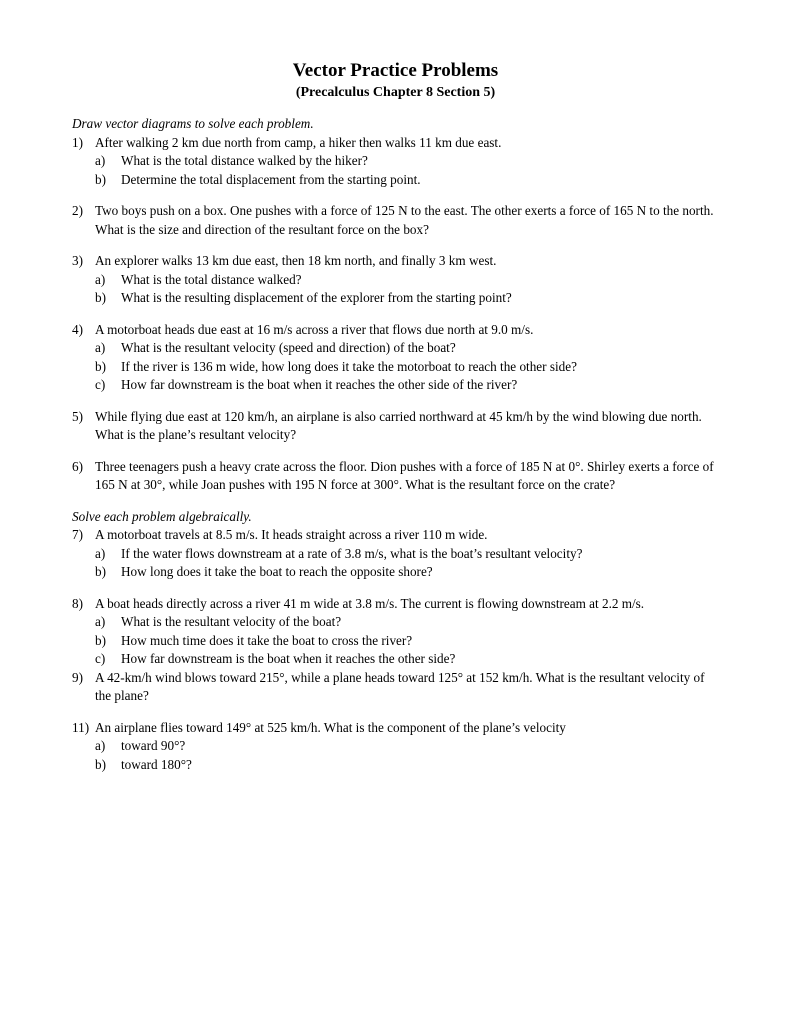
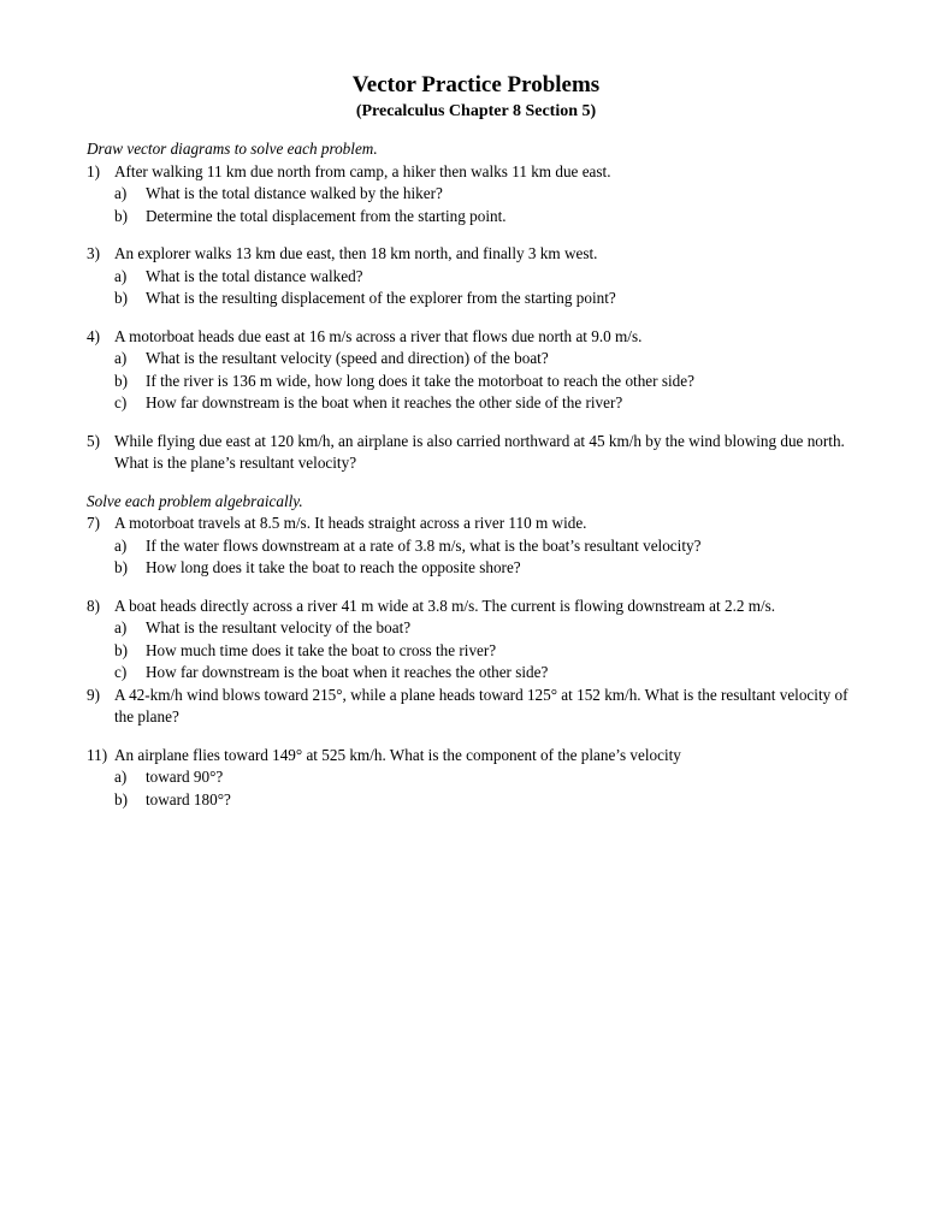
  Vector Practice Problems
  (Precalculus Chapter 8 Section 5)
  Draw vector diagrams to solve each problem.
  1)
- After walking 2 km due north from camp, a hiker then walks 11 km due east.
+ After walking 11 km due north from camp, a hiker then walks 11 km due east.
  a)
  What is the total distance walked by the hiker?
  b)
  Determine the total displacement from the starting point.
- 2)
- Two boys push on a box. One pushes with a force of 125 N to the east. The other exerts a force of 165 N to the north. What is the size and direction of the resultant force on the box?
  3)
  An explorer walks 13 km due east, then 18 km north, and finally 3 km west.
  a)
  What is the total distance walked?
  b)
  What is the resulting displacement of the explorer from the starting point?
  4)
  A motorboat heads due east at 16 m/s across a river that flows due north at 9.0 m/s.
  a)
  What is the resultant velocity (speed and direction) of the boat?
  b)
  If the river is 136 m wide, how long does it take the motorboat to reach the other side?
  c)
  How far downstream is the boat when it reaches the other side of the river?
  5)
  While flying due east at 120 km/h, an airplane is also carried northward at 45 km/h by the wind blowing due north. What is the plane’s resultant velocity?
- 6)
- Three teenagers push a heavy crate across the floor. Dion pushes with a force of 185 N at 0°. Shirley exerts a force of 165 N at 30°, while Joan pushes with 195 N force at 300°. What is the resultant force on the crate?
  Solve each problem algebraically.
  7)
  A motorboat travels at 8.5 m/s. It heads straight across a river 110 m wide.
  a)
  If the water flows downstream at a rate of 3.8 m/s, what is the boat’s resultant velocity?
  b)
  How long does it take the boat to reach the opposite shore?
  8)
  A boat heads directly across a river 41 m wide at 3.8 m/s. The current is flowing downstream at 2.2 m/s.
  a)
  What is the resultant velocity of the boat?
  b)
  How much time does it take the boat to cross the river?
  c)
  How far downstream is the boat when it reaches the other side?
  9)
  A 42-km/h wind blows toward 215°, while a plane heads toward 125° at 152 km/h. What is the resultant velocity of the plane?
  11)
  An airplane flies toward 149° at 525 km/h. What is the component of the plane’s velocity
  a)
  toward 90°?
  b)
  toward 180°?
